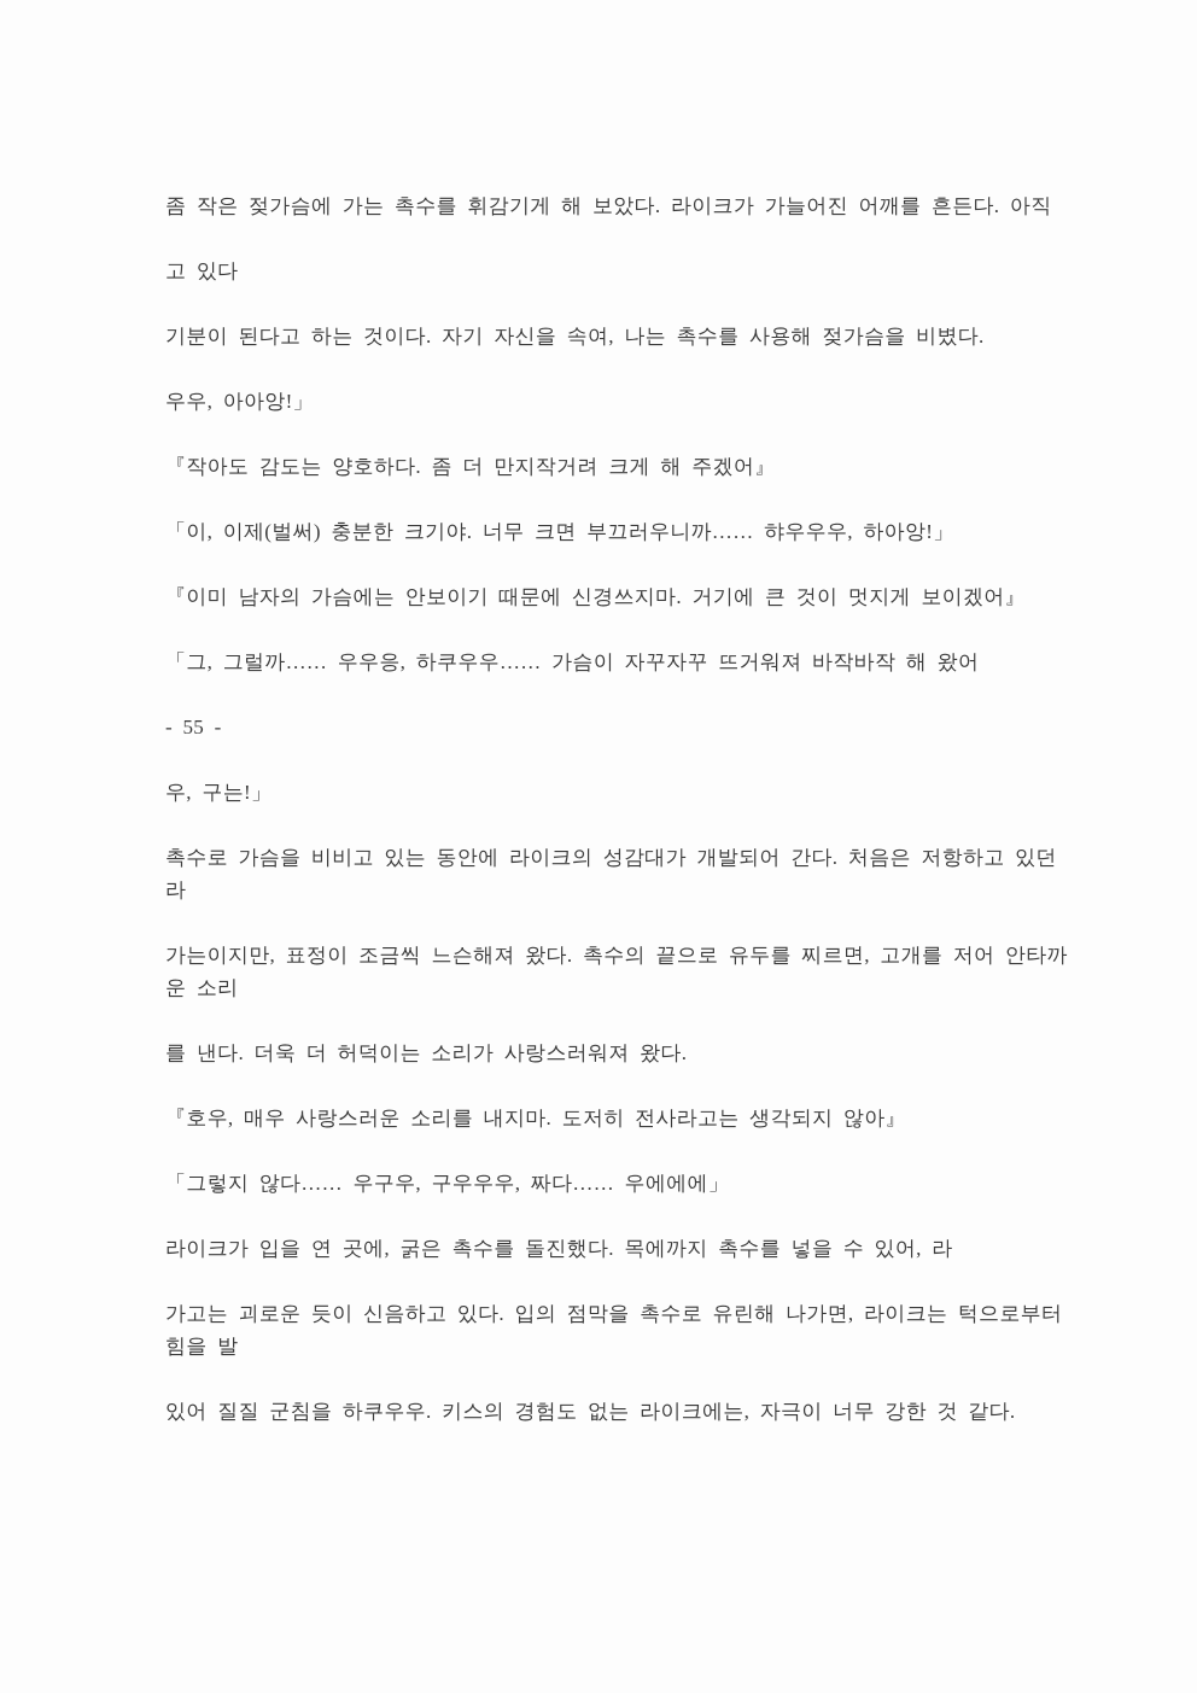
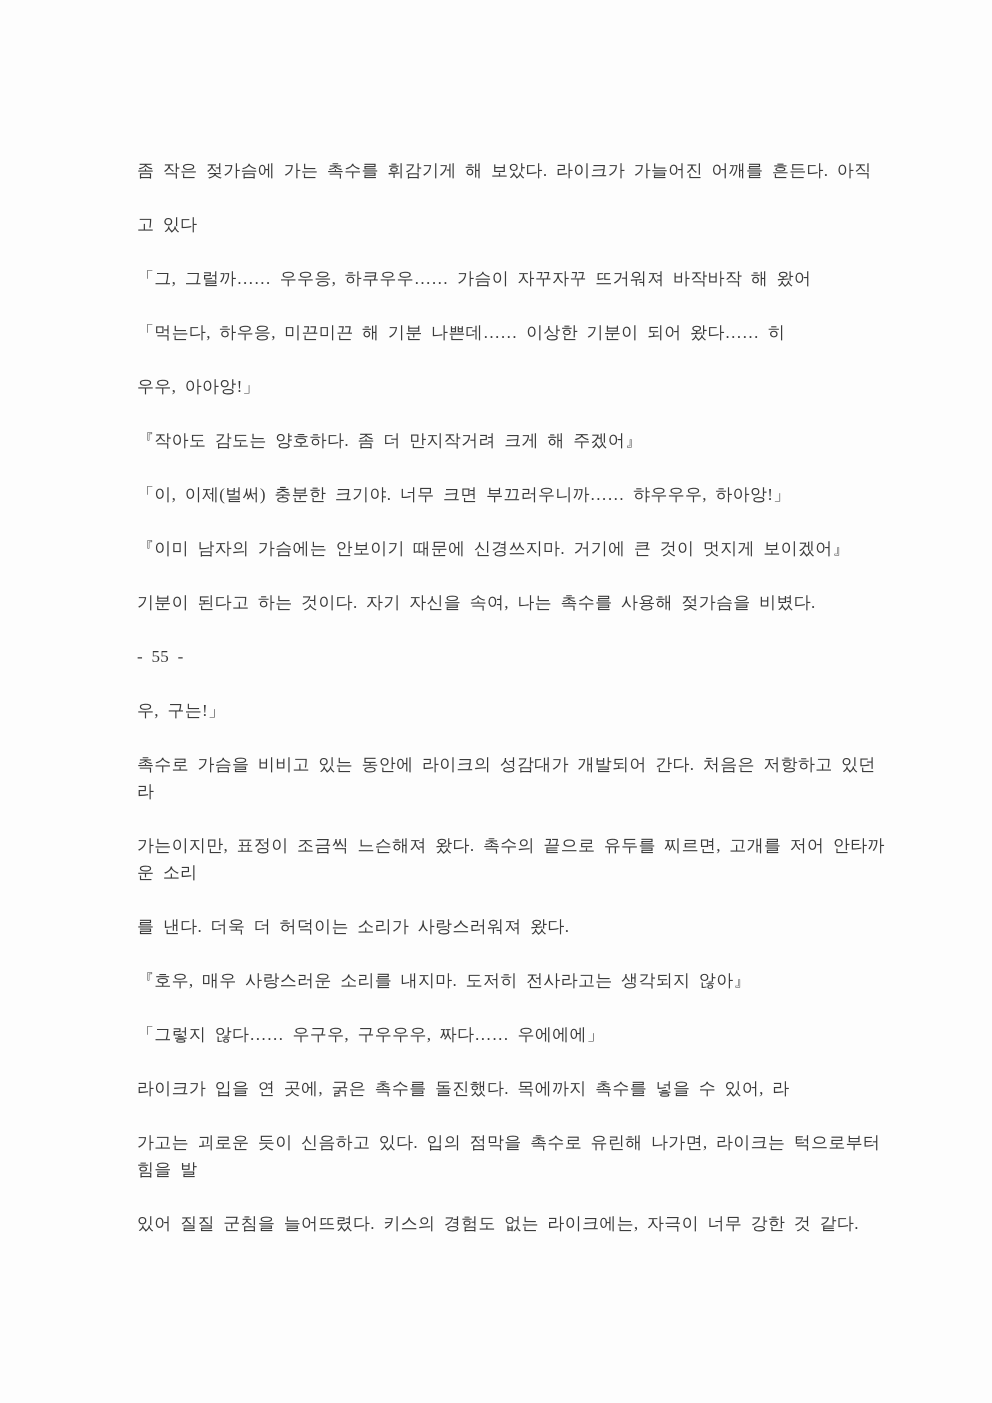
  좀 작은 젖가슴에 가는 촉수를 휘감기게 해 보았다. 라이크가 가늘어진 어깨를 흔든다. 아직
  고 있다
- 기분이 된다고 하는 것이다. 자기 자신을 속여, 나는 촉수를 사용해 젖가슴을 비볐다.
+ 「그, 그럴까…… 우우응, 하쿠우우…… 가슴이 자꾸자꾸 뜨거워져 바작바작 해 왔어
+ 「먹는다, 하우응, 미끈미끈 해 기분 나쁜데…… 이상한 기분이 되어 왔다…… 히
  우우, 아아앙!」
  『작아도 감도는 양호하다. 좀 더 만지작거려 크게 해 주겠어』
  「이, 이제(벌써) 충분한 크기야. 너무 크면 부끄러우니까…… 햐우우우, 하아앙!」
  『이미 남자의 가슴에는 안보이기 때문에 신경쓰지마. 거기에 큰 것이 멋지게 보이겠어』
- 「그, 그럴까…… 우우응, 하쿠우우…… 가슴이 자꾸자꾸 뜨거워져 바작바작 해 왔어
+ 기분이 된다고 하는 것이다. 자기 자신을 속여, 나는 촉수를 사용해 젖가슴을 비볐다.
  - 55 -
  우, 구는!」
  촉수로 가슴을 비비고 있는 동안에 라이크의 성감대가 개발되어 간다. 처음은 저항하고 있던
  라
  가는이지만, 표정이 조금씩 느슨해져 왔다. 촉수의 끝으로 유두를 찌르면, 고개를 저어 안타까
  운 소리
  를 낸다. 더욱 더 허덕이는 소리가 사랑스러워져 왔다.
  『호우, 매우 사랑스러운 소리를 내지마. 도저히 전사라고는 생각되지 않아』
  「그렇지 않다…… 우구우, 구우우우, 짜다…… 우에에에」
  라이크가 입을 연 곳에, 굵은 촉수를 돌진했다. 목에까지 촉수를 넣을 수 있어, 라
  가고는 괴로운 듯이 신음하고 있다. 입의 점막을 촉수로 유린해 나가면, 라이크는 턱으로부터
  힘을 발
- 있어 질질 군침을 하쿠우우. 키스의 경험도 없는 라이크에는, 자극이 너무 강한 것 같다.
+ 있어 질질 군침을 늘어뜨렸다. 키스의 경험도 없는 라이크에는, 자극이 너무 강한 것 같다.
